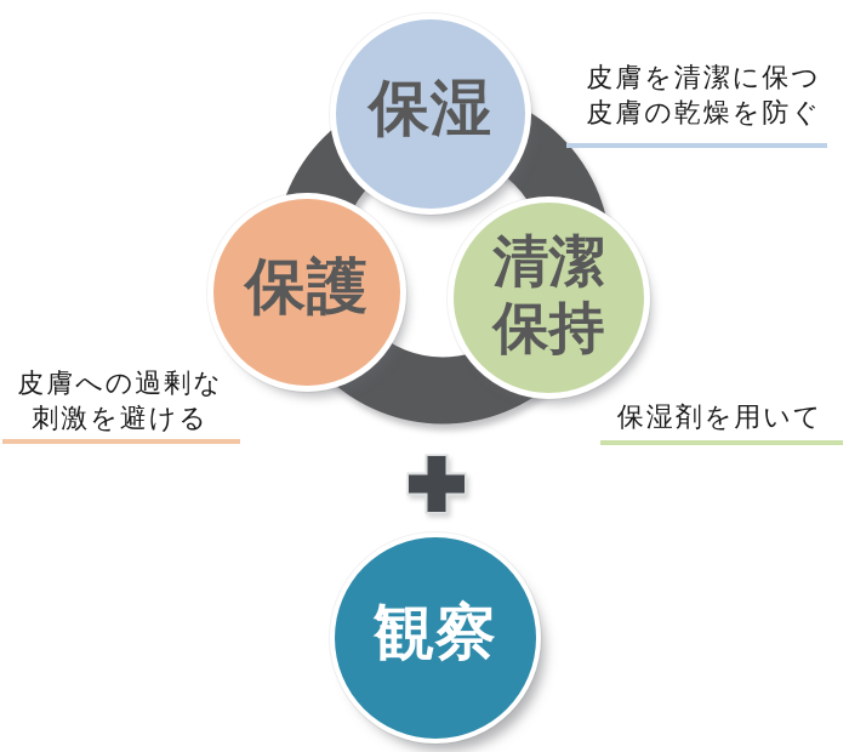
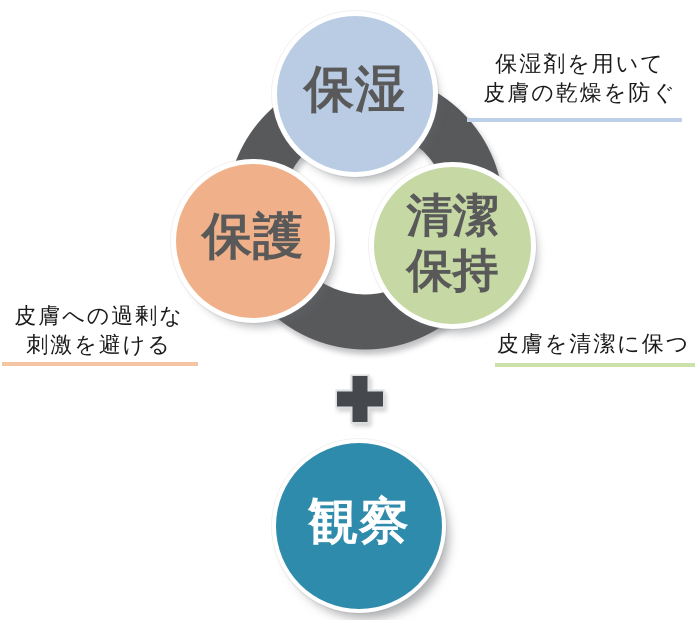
  保湿
  保護
  清潔
  保持
  観察
- 皮膚を清潔に保つ
+ 保湿剤を用いて
  皮膚の乾燥を防ぐ
  皮膚への過剰な
  刺激を避ける
- 保湿剤を用いて
+ 皮膚を清潔に保つ
